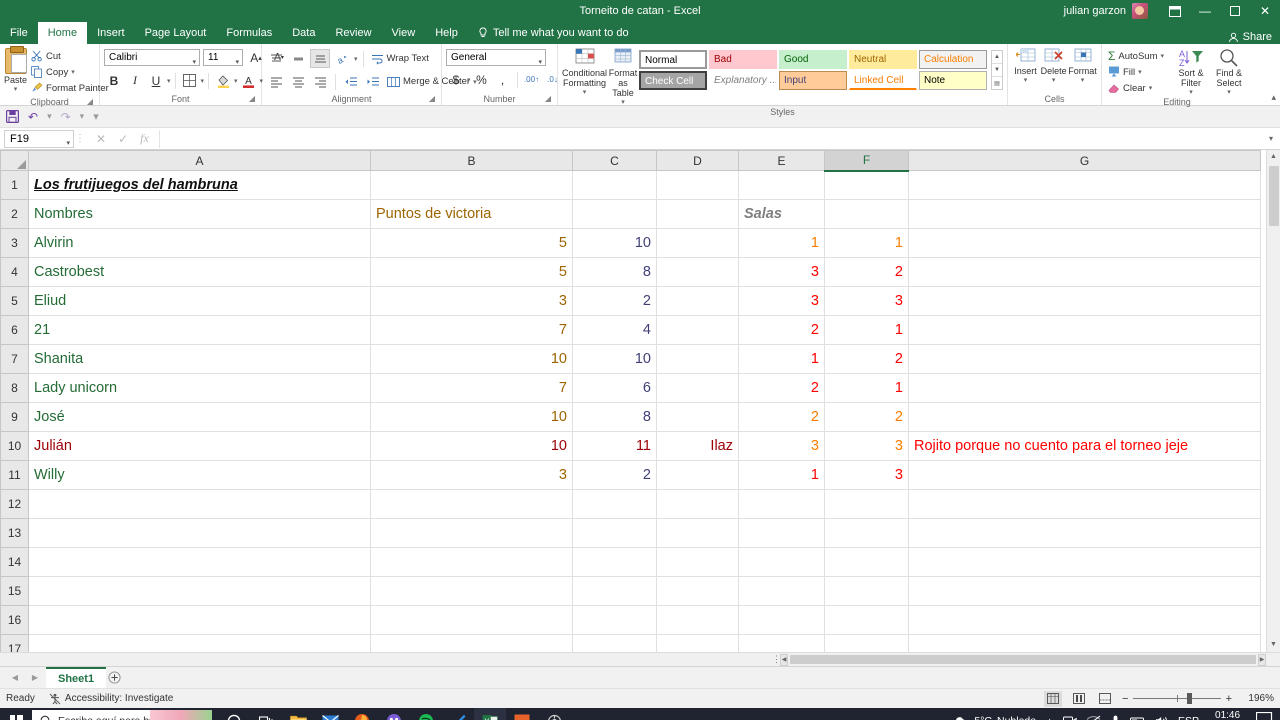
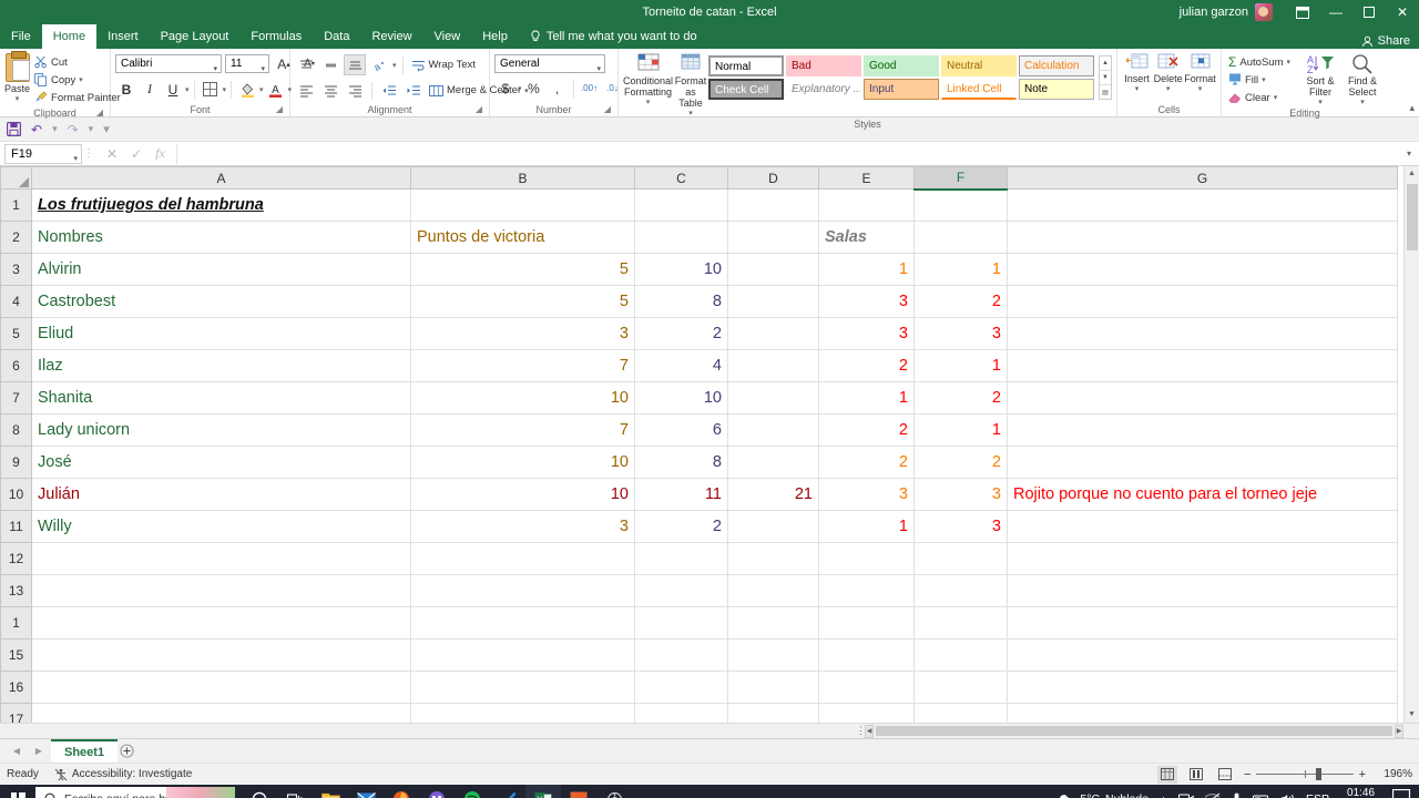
  Torneito de catan - Excel
  julian garzon
  —
  ✕
  File
  Home
  Insert
  Page Layout
  Formulas
  Data
  Review
  View
  Help
  Tell me what you want to do
  Share
  Paste
  Cut
  Copy
  Format Painter
  Clipboard
  ◢
  Calibri
  11
  A
  B
  I
  U
  A
  Font
  ◢
  Wrap Text
  Merge & Center
  Alignment
  ◢
  General
  $
  %
  ,
  .00↑
  .0↓
  Number
  ◢
  Conditional Formatting
  Format as Table
  Normal
  Bad
  Good
  Neutral
  Calculation
  Check Cell
  Explanatory ...
  Input
  Linked Cell
  Note
  Styles
  Insert
  Delete
  Format
  Cells
  Σ
  AutoSum
  Fill
  Clear
  A
  Z
  Sort & Filter
  Find & Select
  Editing
  ▴
  ↶
  ▾
  ↷
  ▾
  ▾
  F19
  ⋮
  ✕
  ✓
  fx
  ▾
  	A	B	C	D	E	F	G
  1	Los frutijuegos del hambruna
  2	Nombres	Puntos de victoria			Salas
  3	Alvirin	5	10		1	1
  4	Castrobest	5	8		3	2
  5	Eliud	3	2		3	3
- 6	21	7	4		2	1
+ 6	Ilaz	7	4		2	1
  7	Shanita	10	10		1	2
  8	Lady unicorn	7	6		2	1
  9	José	10	8		2	2
- 10	Julián	10	11	Ilaz	3	3	Rojito porque no cuento para el torneo jeje
+ 10	Julián	10	11	21	3	3	Rojito porque no cuento para el torneo jeje
  11	Willy	3	2		1	3
  12
  13
- 14
+ 1
  15
  16
  17
  ⋮
  ◀
  ▶
  Sheet1
  Ready
  Accessibility: Investigate
  −
  +
  196%
  01:46
